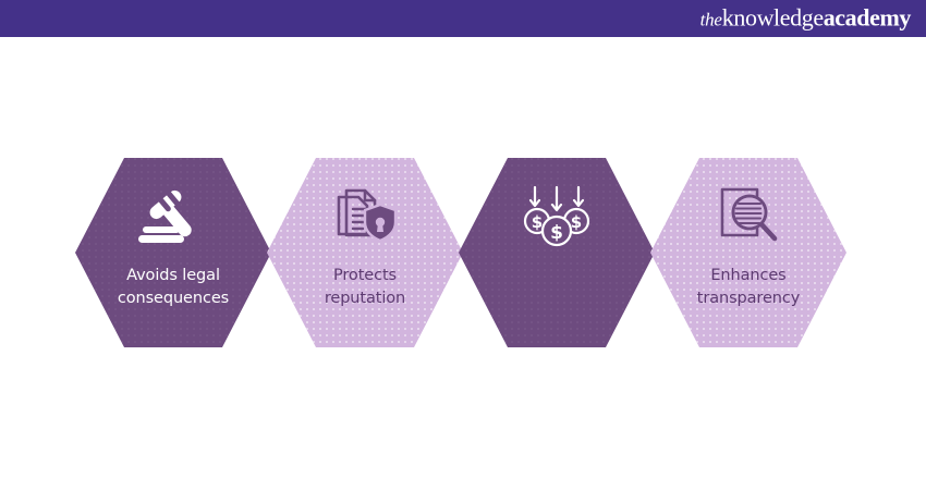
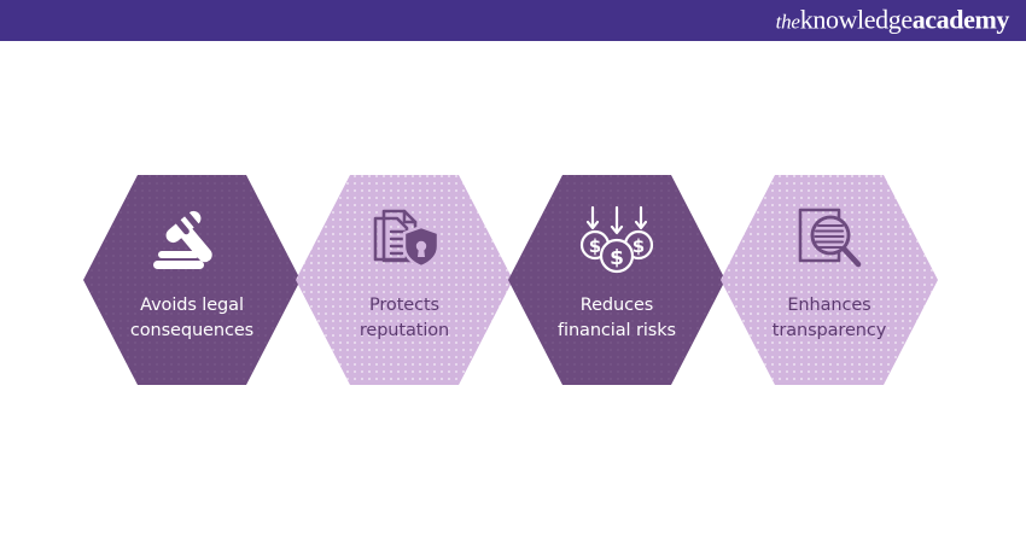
  theknowledgeacademy
  Avoids legal
  consequences
  Protects
  reputation
  $
  $
  $
+ Reduces
+ financial risks
  Enhances
  transparency
